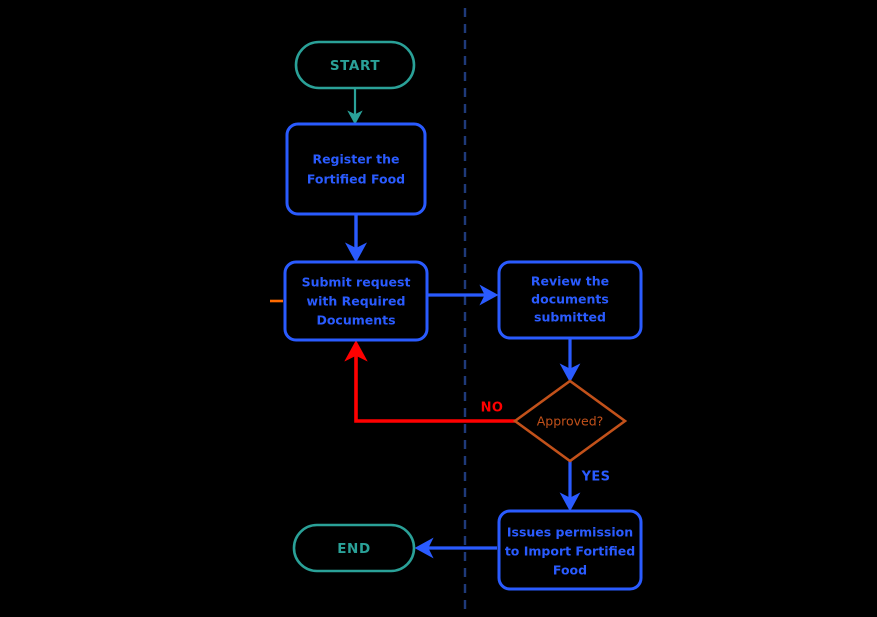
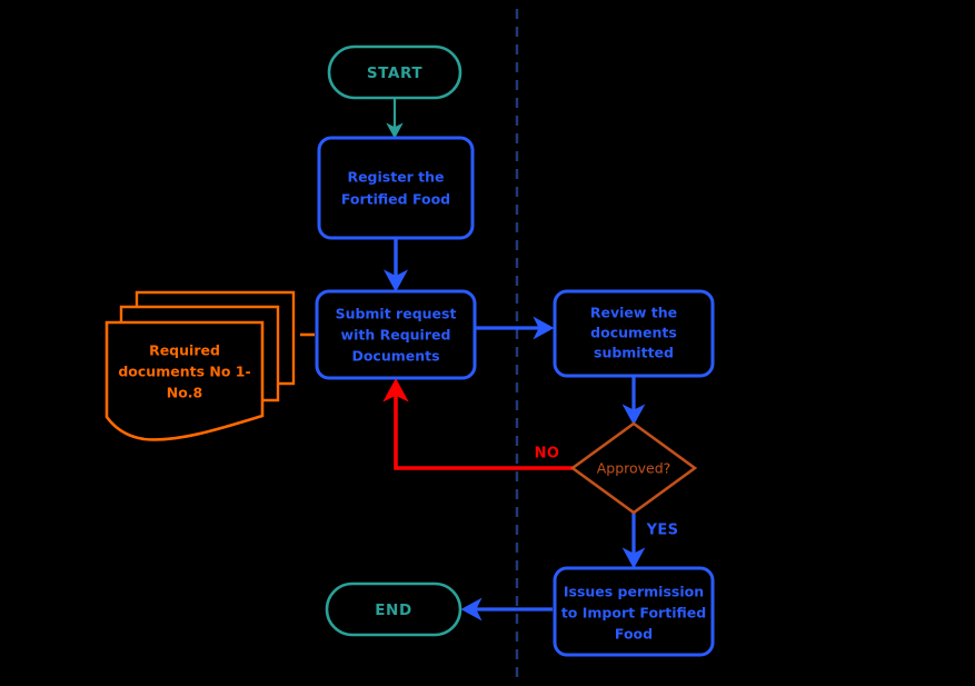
  START
  Register the
  Fortified Food
+ Required
+ documents No 1-
+ No.8
  Submit request
  with Required
  Documents
  Review the
  documents
  submitted
  Approved?
  NO
  YES
  Issues permission
  to Import Fortified
  Food
  END
